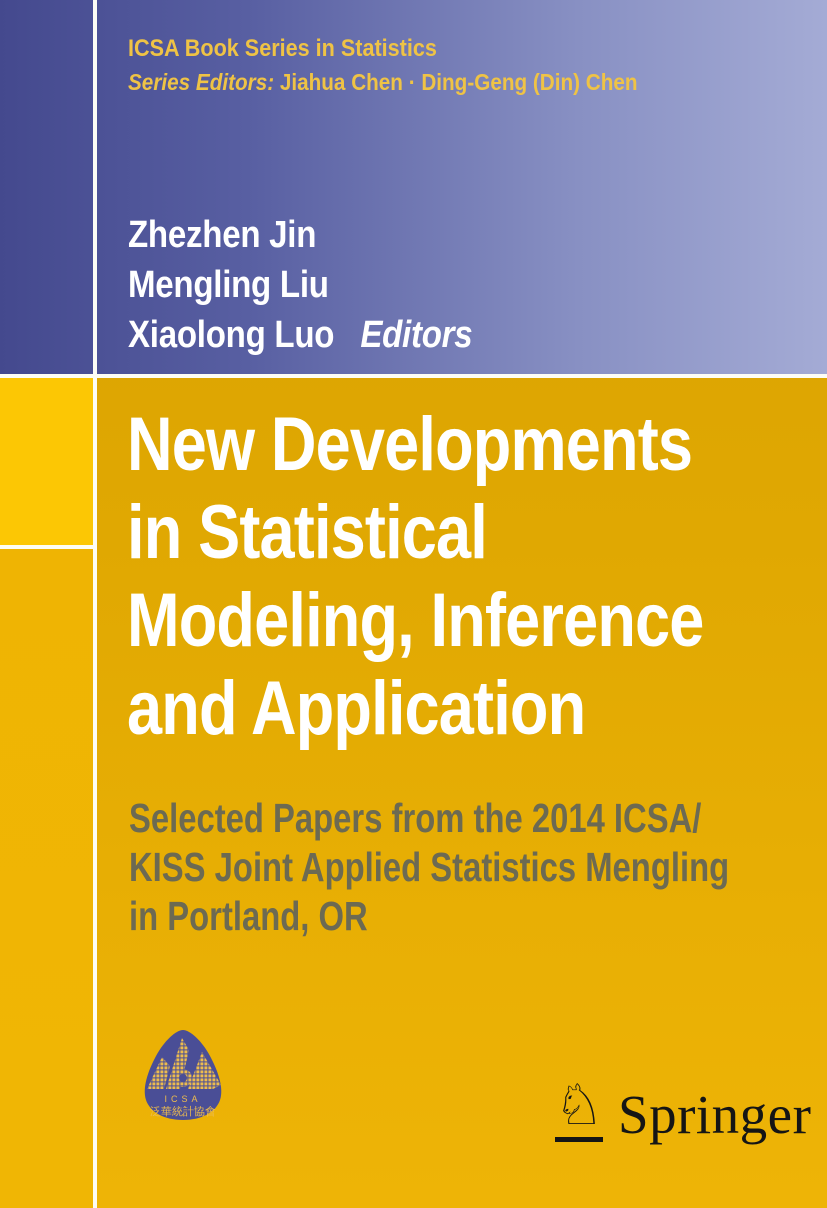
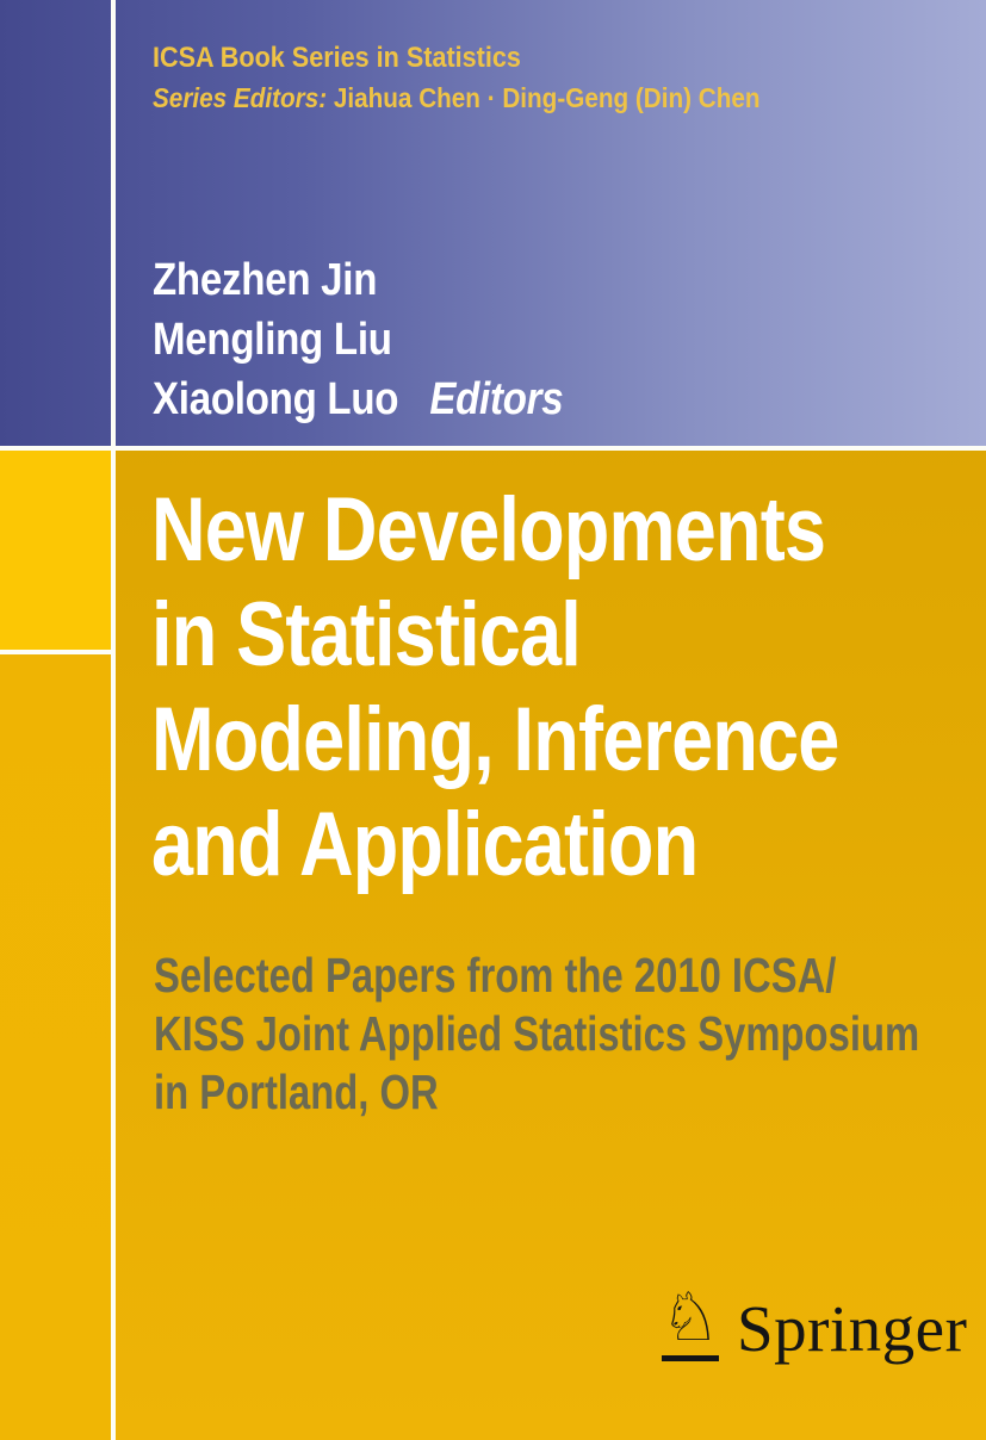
  ICSA Book Series in Statistics
  Series Editors: Jiahua Chen · Ding-Geng (Din) Chen
  Zhezhen Jin
  Mengling Liu
  Xiaolong Luo Editors
  New Developments
  in Statistical
  Modeling, Inference
  and Application
- Selected Papers from the 2014 ICSA/
+ Selected Papers from the 2010 ICSA/
- KISS Joint Applied Statistics Mengling
+ KISS Joint Applied Statistics Symposium
  in Portland, OR
- ICSA
- 泛華統計協會
  ♘
  Springer
